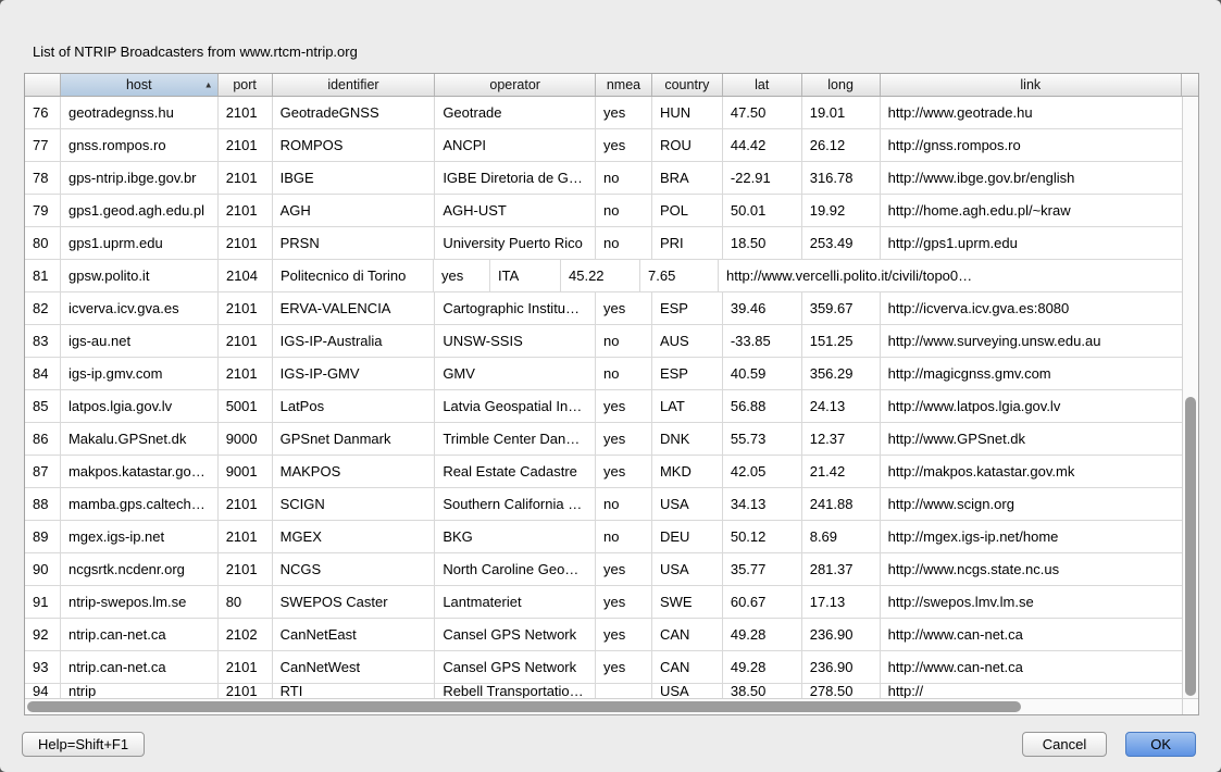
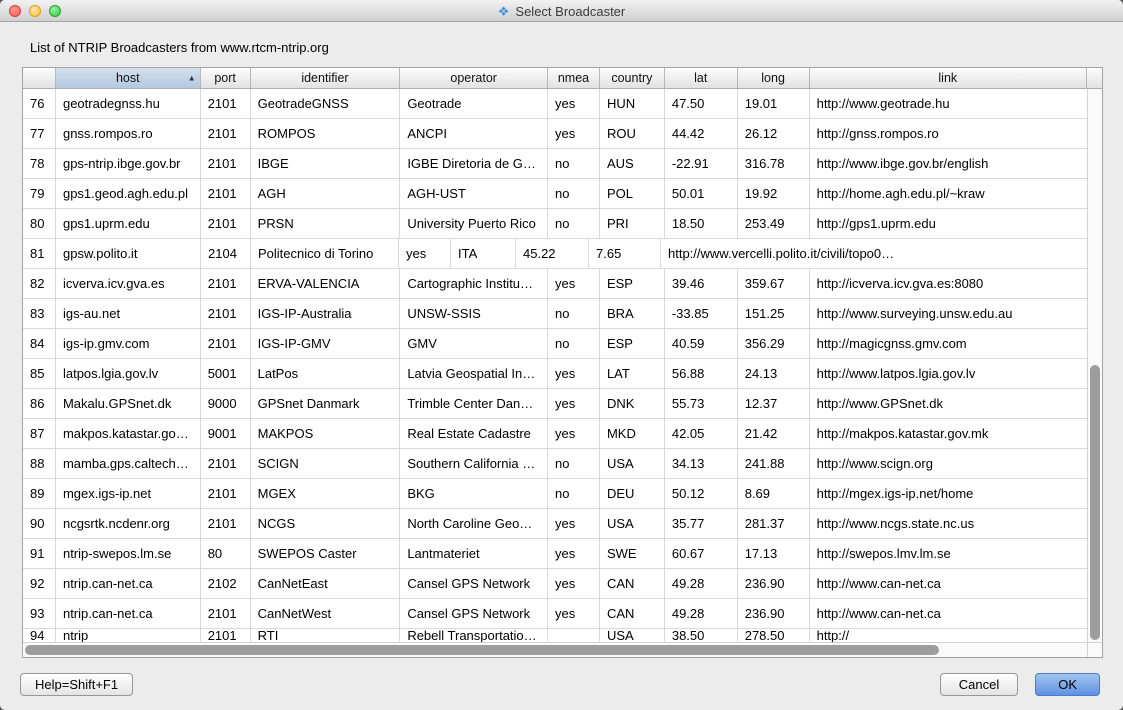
+ ❖
+ Select Broadcaster
  List of NTRIP Broadcasters from www.rtcm-ntrip.org
  host
  ▲
  port
  identifier
  operator
  nmea
  country
  lat
  long
  link
  76
  geotradegnss.hu
  2101
  GeotradeGNSS
  Geotrade
  yes
  HUN
  47.50
  19.01
  http://www.geotrade.hu
  77
  gnss.rompos.ro
  2101
  ROMPOS
  ANCPI
  yes
  ROU
  44.42
  26.12
  http://gnss.rompos.ro
  78
  gps-ntrip.ibge.gov.br
  2101
  IBGE
  IGBE Diretoria de G…
  no
- BRA
+ AUS
  -22.91
  316.78
  http://www.ibge.gov.br/english
  79
  gps1.geod.agh.edu.pl
  2101
  AGH
  AGH-UST
  no
  POL
  50.01
  19.92
  http://home.agh.edu.pl/~kraw
  80
  gps1.uprm.edu
  2101
  PRSN
  University Puerto Rico
  no
  PRI
  18.50
  253.49
  http://gps1.uprm.edu
  81
  gpsw.polito.it
  2104
  Politecnico di Torino
  yes
  ITA
  45.22
  7.65
  http://www.vercelli.polito.it/civili/topo0…
  82
  icverva.icv.gva.es
  2101
  ERVA-VALENCIA
  Cartographic Institu…
  yes
  ESP
  39.46
  359.67
  http://icverva.icv.gva.es:8080
  83
  igs-au.net
  2101
  IGS-IP-Australia
  UNSW-SSIS
  no
- AUS
+ BRA
  -33.85
  151.25
  http://www.surveying.unsw.edu.au
  84
  igs-ip.gmv.com
  2101
  IGS-IP-GMV
  GMV
  no
  ESP
  40.59
  356.29
  http://magicgnss.gmv.com
  85
  latpos.lgia.gov.lv
  5001
  LatPos
  Latvia Geospatial In…
  yes
  LAT
  56.88
  24.13
  http://www.latpos.lgia.gov.lv
  86
  Makalu.GPSnet.dk
  9000
  GPSnet Danmark
  Trimble Center Dan…
  yes
  DNK
  55.73
  12.37
  http://www.GPSnet.dk
  87
  makpos.katastar.go…
  9001
  MAKPOS
  Real Estate Cadastre
  yes
  MKD
  42.05
  21.42
  http://makpos.katastar.gov.mk
  88
  mamba.gps.caltech…
  2101
  SCIGN
  Southern California …
  no
  USA
  34.13
  241.88
  http://www.scign.org
  89
  mgex.igs-ip.net
  2101
  MGEX
  BKG
  no
  DEU
  50.12
  8.69
  http://mgex.igs-ip.net/home
  90
  ncgsrtk.ncdenr.org
  2101
  NCGS
  North Caroline Geo…
  yes
  USA
  35.77
  281.37
  http://www.ncgs.state.nc.us
  91
  ntrip-swepos.lm.se
  80
  SWEPOS Caster
  Lantmateriet
  yes
  SWE
  60.67
  17.13
  http://swepos.lmv.lm.se
  92
  ntrip.can-net.ca
  2102
  CanNetEast
  Cansel GPS Network
  yes
  CAN
  49.28
  236.90
  http://www.can-net.ca
  93
  ntrip.can-net.ca
  2101
  CanNetWest
  Cansel GPS Network
  yes
  CAN
  49.28
  236.90
  http://www.can-net.ca
  94
  ntrip
  2101
  RTI
  Rebell Transportatio…
  USA
  38.50
  278.50
  http://
  Help=Shift+F1
  Cancel
  OK
